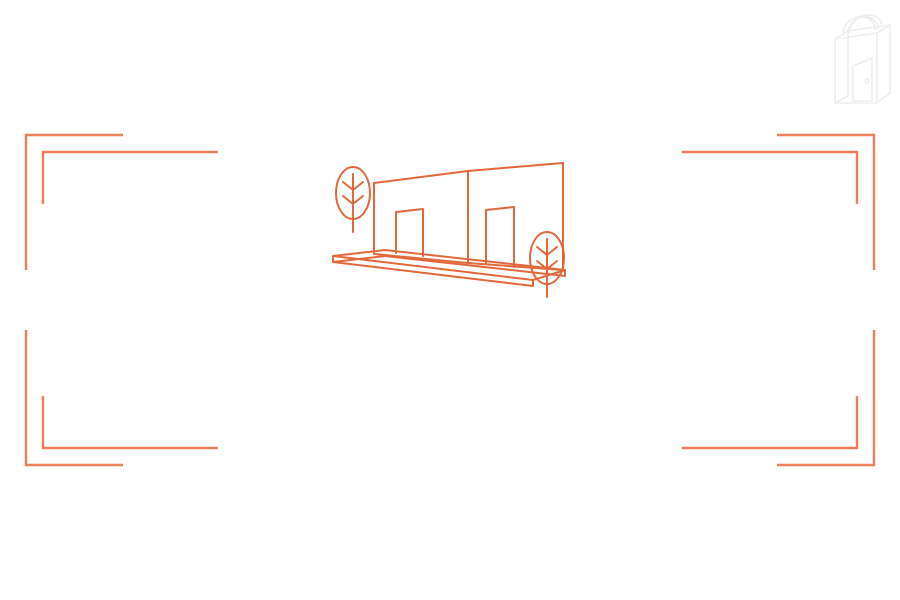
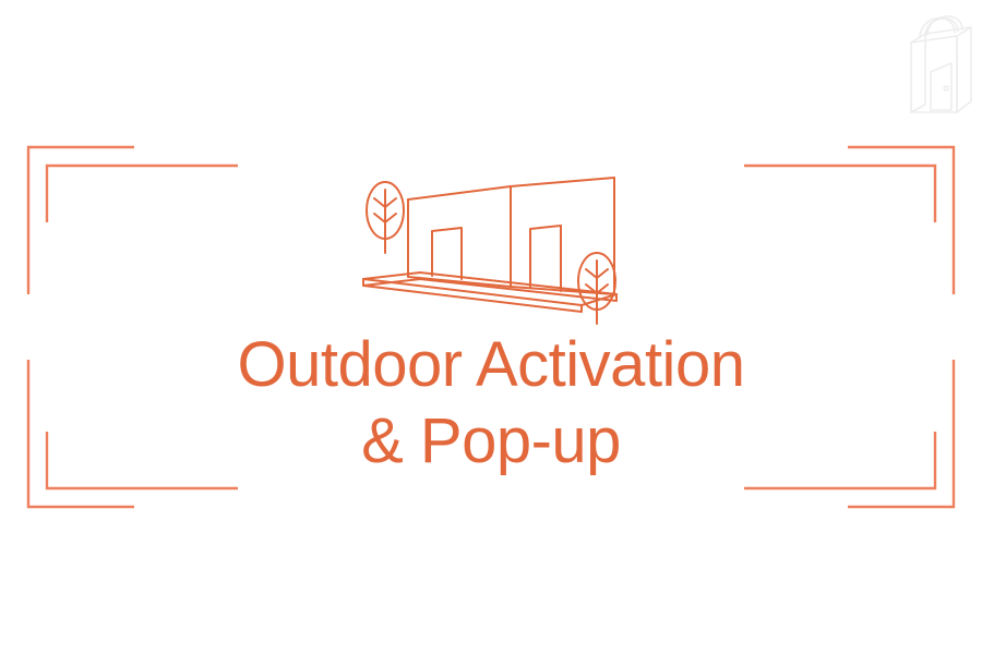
+ Outdoor Activation
+ & Pop-up
